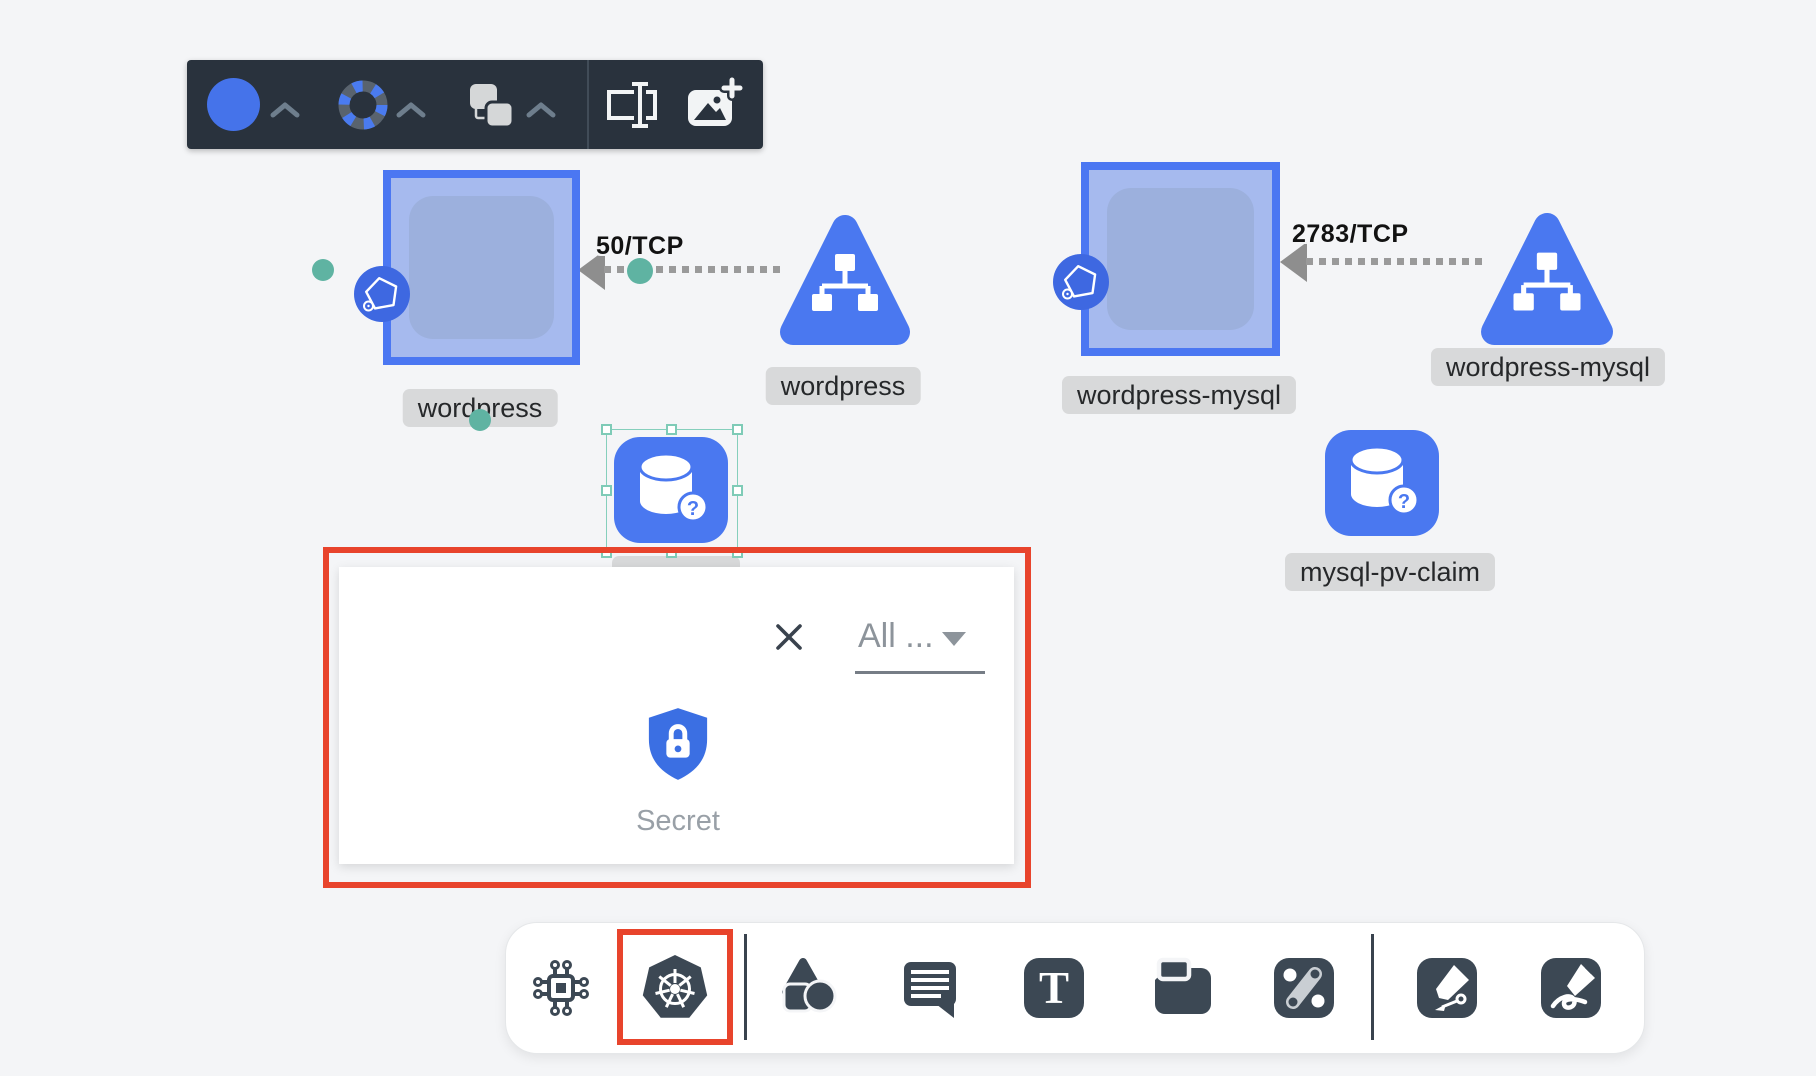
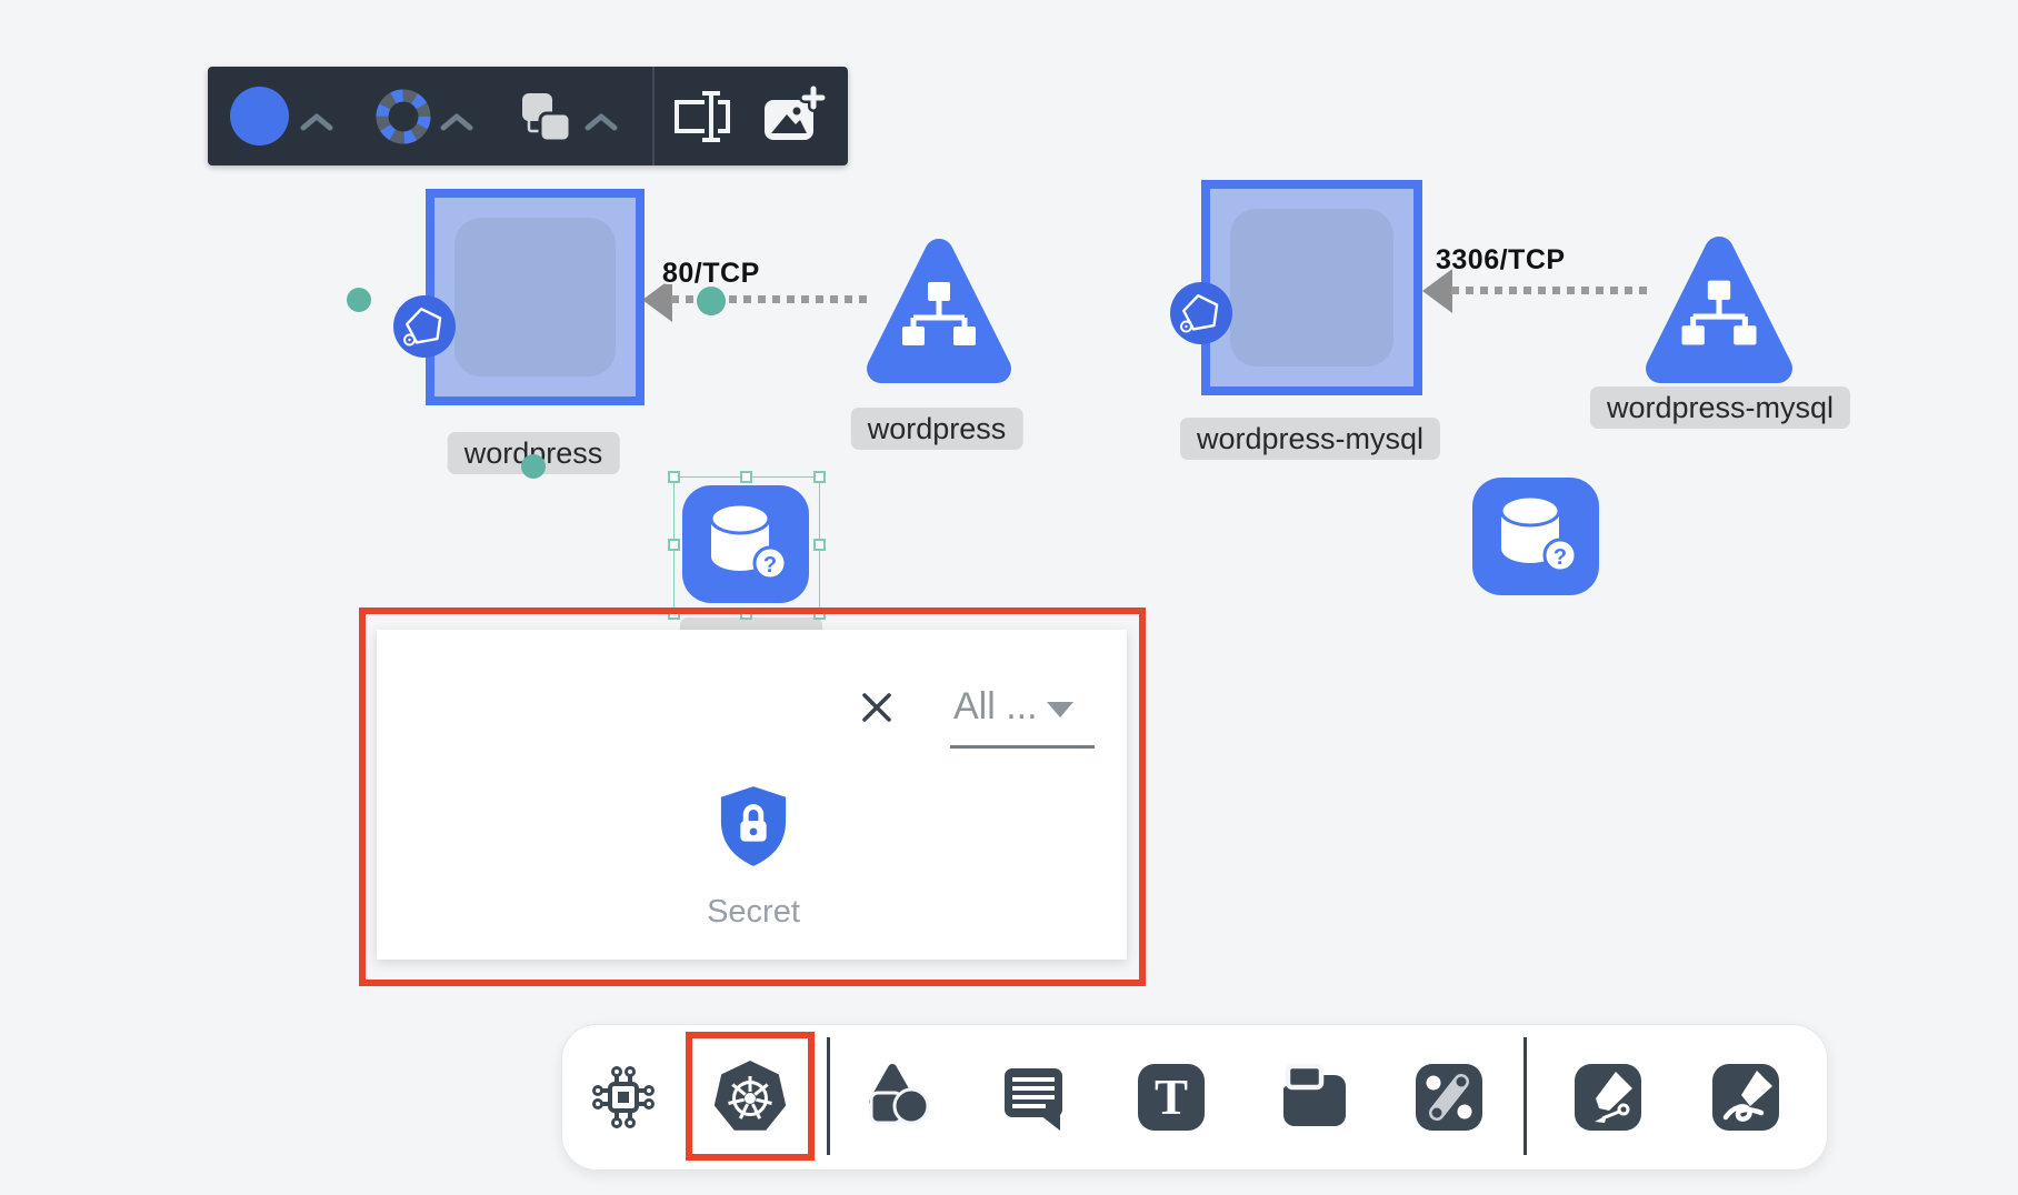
  wordpress
- 50/TCP
+ 80/TCP
  wordpress
  wordpress-mysql
- 2783/TCP
+ 3306/TCP
  wordpress-mysql
  ?
- mysql-pv-claim
  ?
  All ...
  Secret
  T
